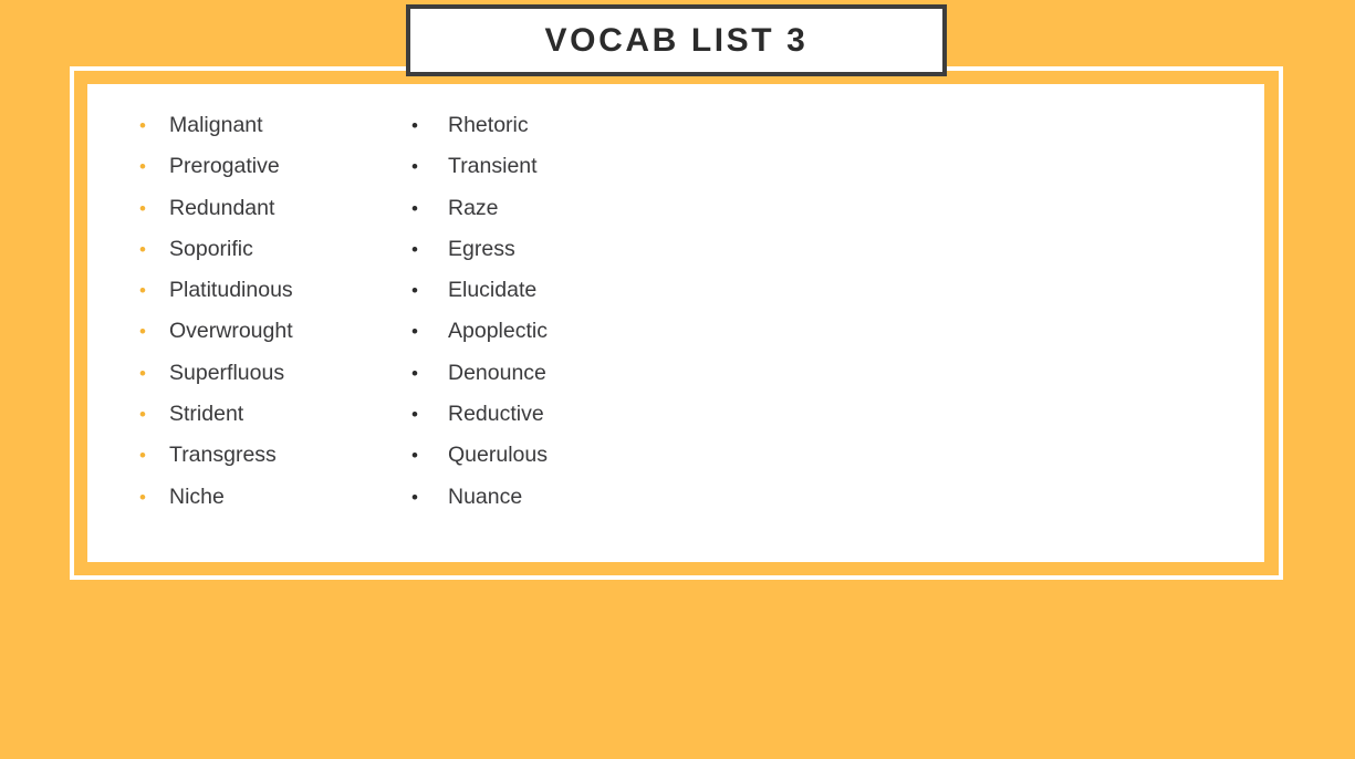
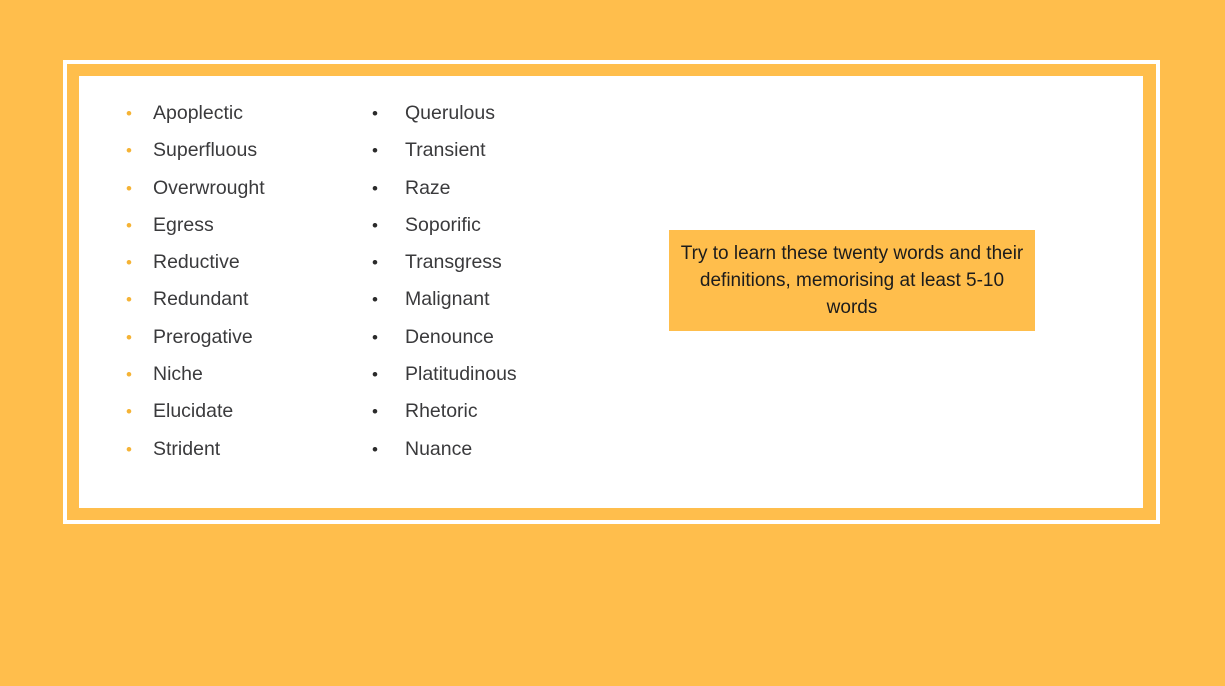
- VOCAB LIST 3
  •
- Malignant
+ Apoplectic
  •
- Prerogative
+ Superfluous
  •
- Redundant
+ Overwrought
  •
- Soporific
+ Egress
  •
- Platitudinous
+ Reductive
  •
- Overwrought
+ Redundant
  •
- Superfluous
+ Prerogative
  •
- Strident
+ Niche
  •
- Transgress
+ Elucidate
  •
- Niche
+ Strident
  •
- Rhetoric
+ Querulous
  •
  Transient
  •
  Raze
  •
- Egress
+ Soporific
  •
- Elucidate
+ Transgress
  •
- Apoplectic
+ Malignant
  •
  Denounce
  •
- Reductive
+ Platitudinous
  •
- Querulous
+ Rhetoric
  •
  Nuance
+ Try to learn these twenty words and their definitions, memorising at least 5-10 words
